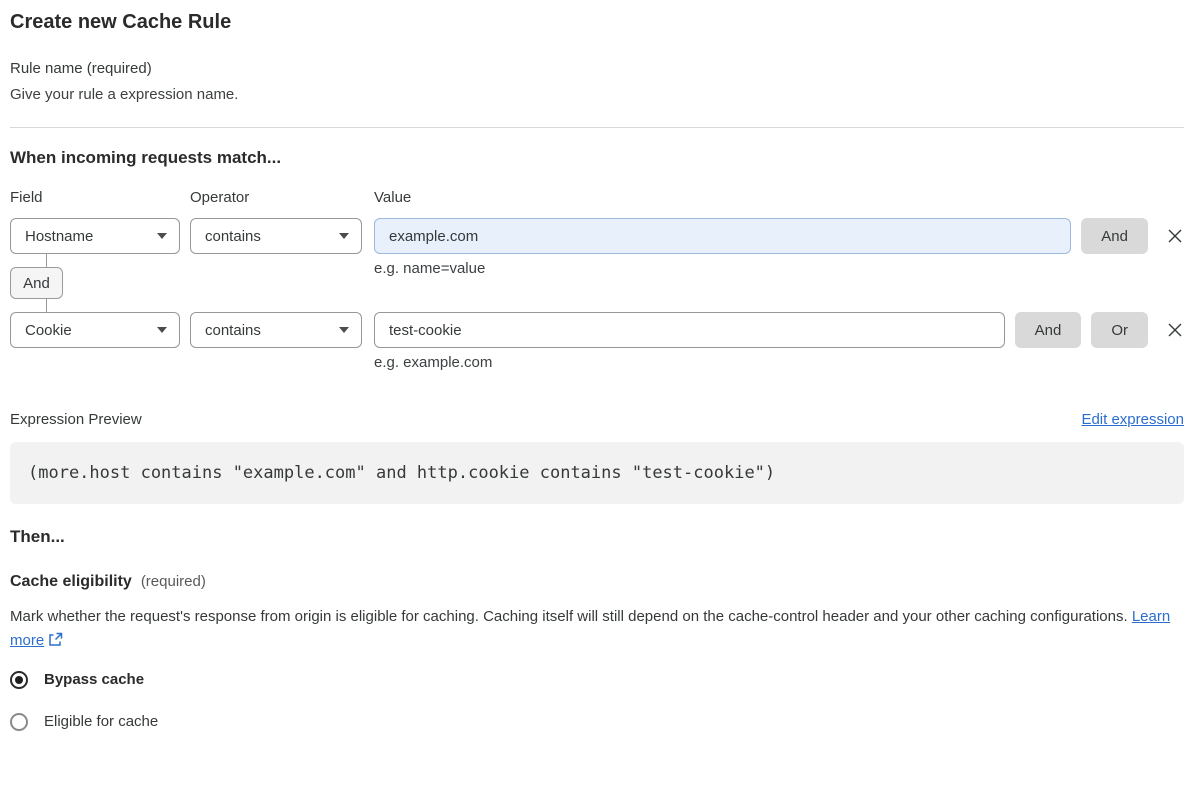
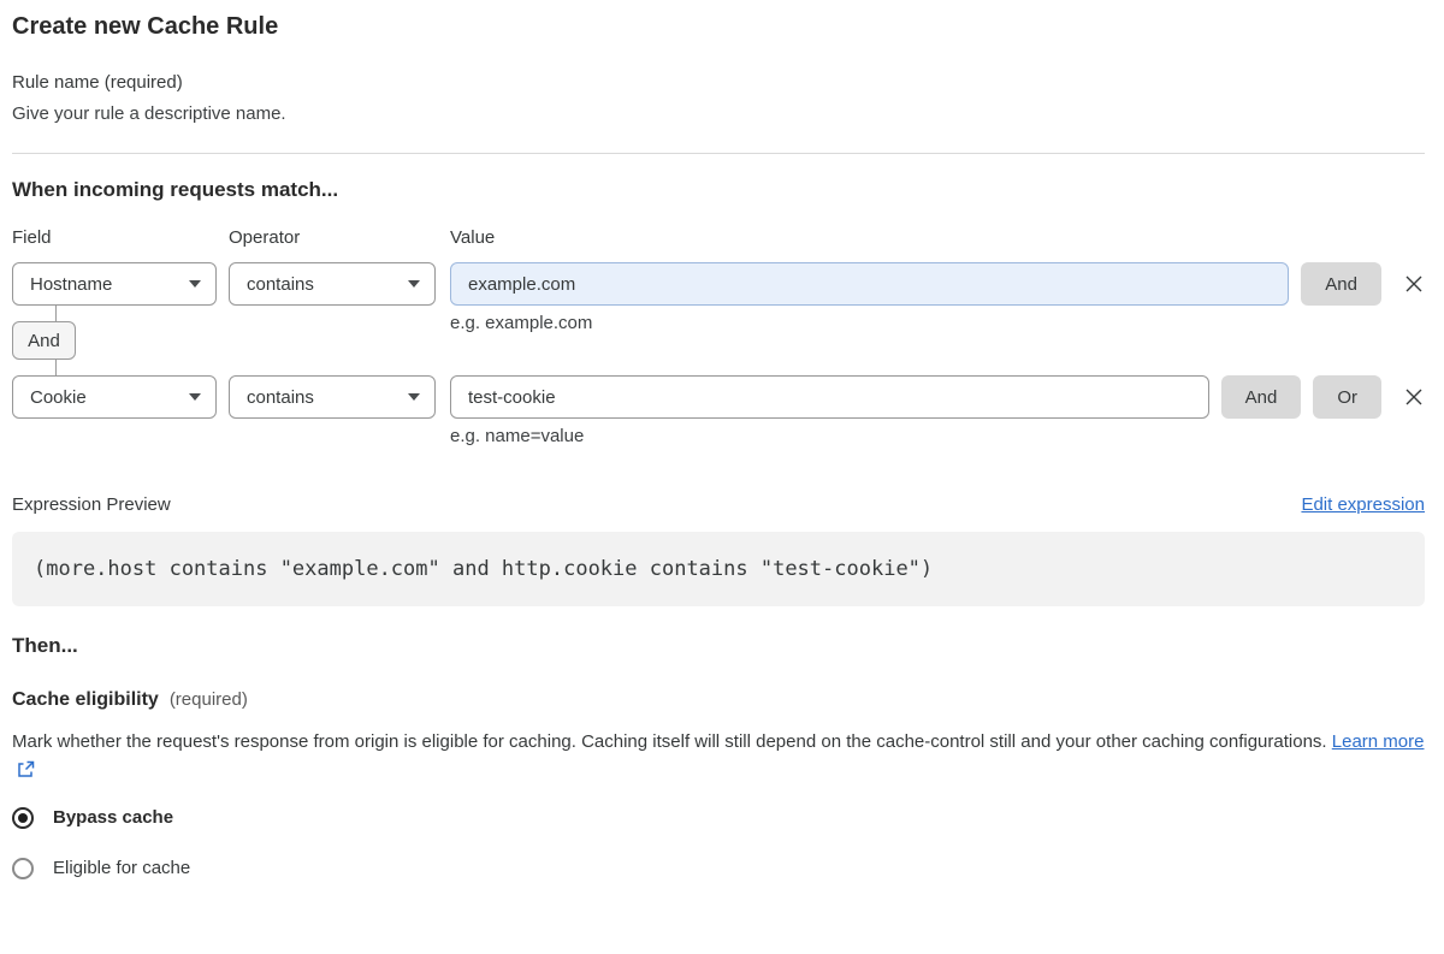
  Create new Cache Rule
  Rule name (required)
- Give your rule a expression name.
+ Give your rule a descriptive name.
  When incoming requests match...
  Field
  Operator
  Value
  Hostname
  contains
  example.com
  And
  And
- e.g. name=value
+ e.g. example.com
  Cookie
  contains
  test-cookie
  And
  Or
- e.g. example.com
+ e.g. name=value
  Expression Preview
  Edit expression
  (more.host contains "example.com" and http.cookie contains "test-cookie")
  Then...
  Cache eligibility
  (required)
- Mark whether the request's response from origin is eligible for caching. Caching itself will still depend on the cache-control header and your other caching configurations. Learn more
+ Mark whether the request's response from origin is eligible for caching. Caching itself will still depend on the cache-control still and your other caching configurations. Learn more
  Bypass cache
  Eligible for cache
